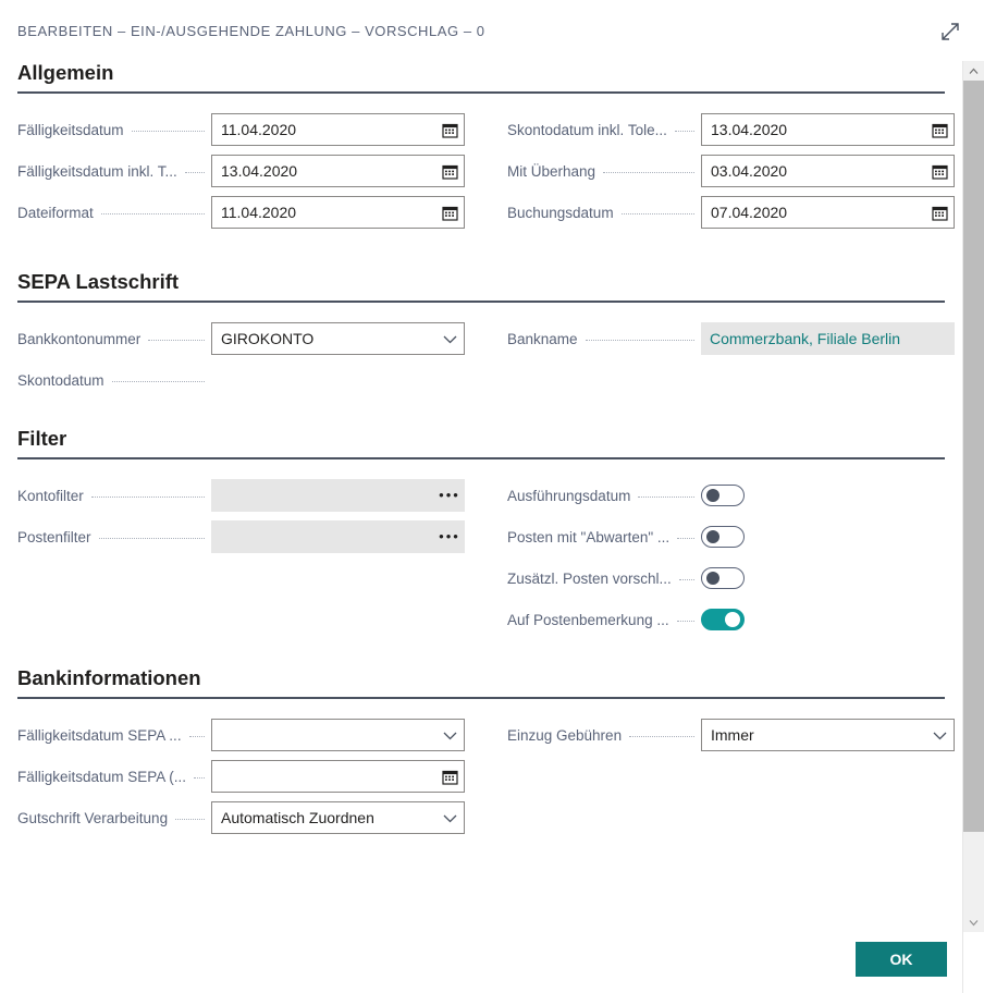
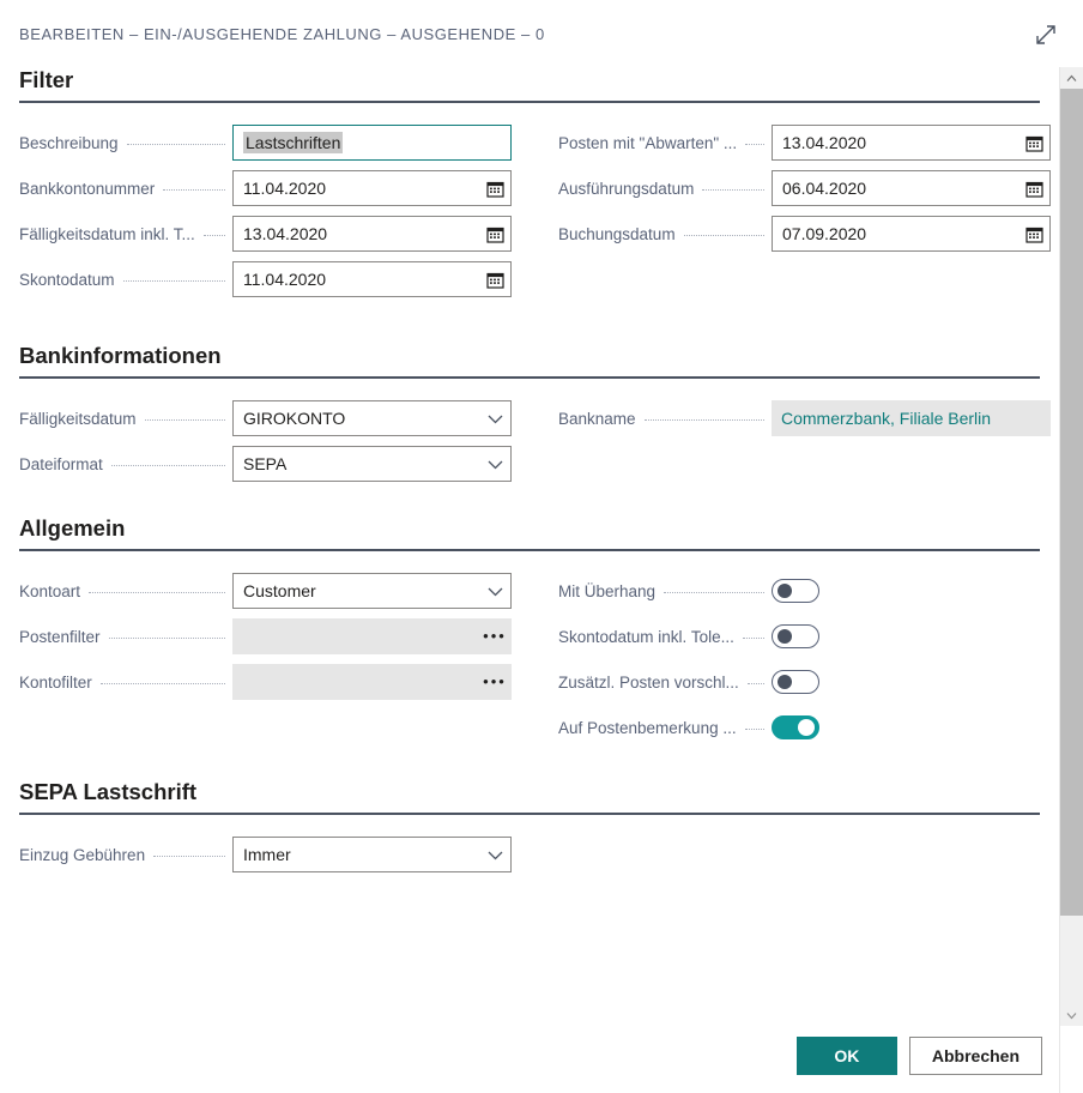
- BEARBEITEN – EIN-/AUSGEHENDE ZAHLUNG – VORSCHLAG – 0
+ BEARBEITEN – EIN-/AUSGEHENDE ZAHLUNG – AUSGEHENDE – 0
- Allgemein
+ Filter
+ Beschreibung
+ Lastschriften
- Fälligkeitsdatum
+ Bankkontonummer
  11.04.2020
  Fälligkeitsdatum inkl. T...
  13.04.2020
- Dateiformat
+ Skontodatum
  11.04.2020
- Skontodatum inkl. Tole...
+ Posten mit "Abwarten" ...
  13.04.2020
- Mit Überhang
+ Ausführungsdatum
- 03.04.2020
+ 06.04.2020
  Buchungsdatum
- 07.04.2020
+ 07.09.2020
- SEPA Lastschrift
+ Bankinformationen
- Bankkontonummer
+ Fälligkeitsdatum
  GIROKONTO
- Skontodatum
+ Dateiformat
+ SEPA
  Bankname
  Commerzbank, Filiale Berlin
- Filter
+ Allgemein
+ Kontoart
+ Customer
- Kontofilter
+ Postenfilter
  •••
- Postenfilter
+ Kontofilter
  •••
- Ausführungsdatum
+ Mit Überhang
- Posten mit "Abwarten" ...
+ Skontodatum inkl. Tole...
  Zusätzl. Posten vorschl...
  Auf Postenbemerkung ...
- Bankinformationen
+ SEPA Lastschrift
- Fälligkeitsdatum SEPA ...
- Fälligkeitsdatum SEPA (...
- Gutschrift Verarbeitung
- Automatisch Zuordnen
  Einzug Gebühren
  Immer
  OK
+ Abbrechen
